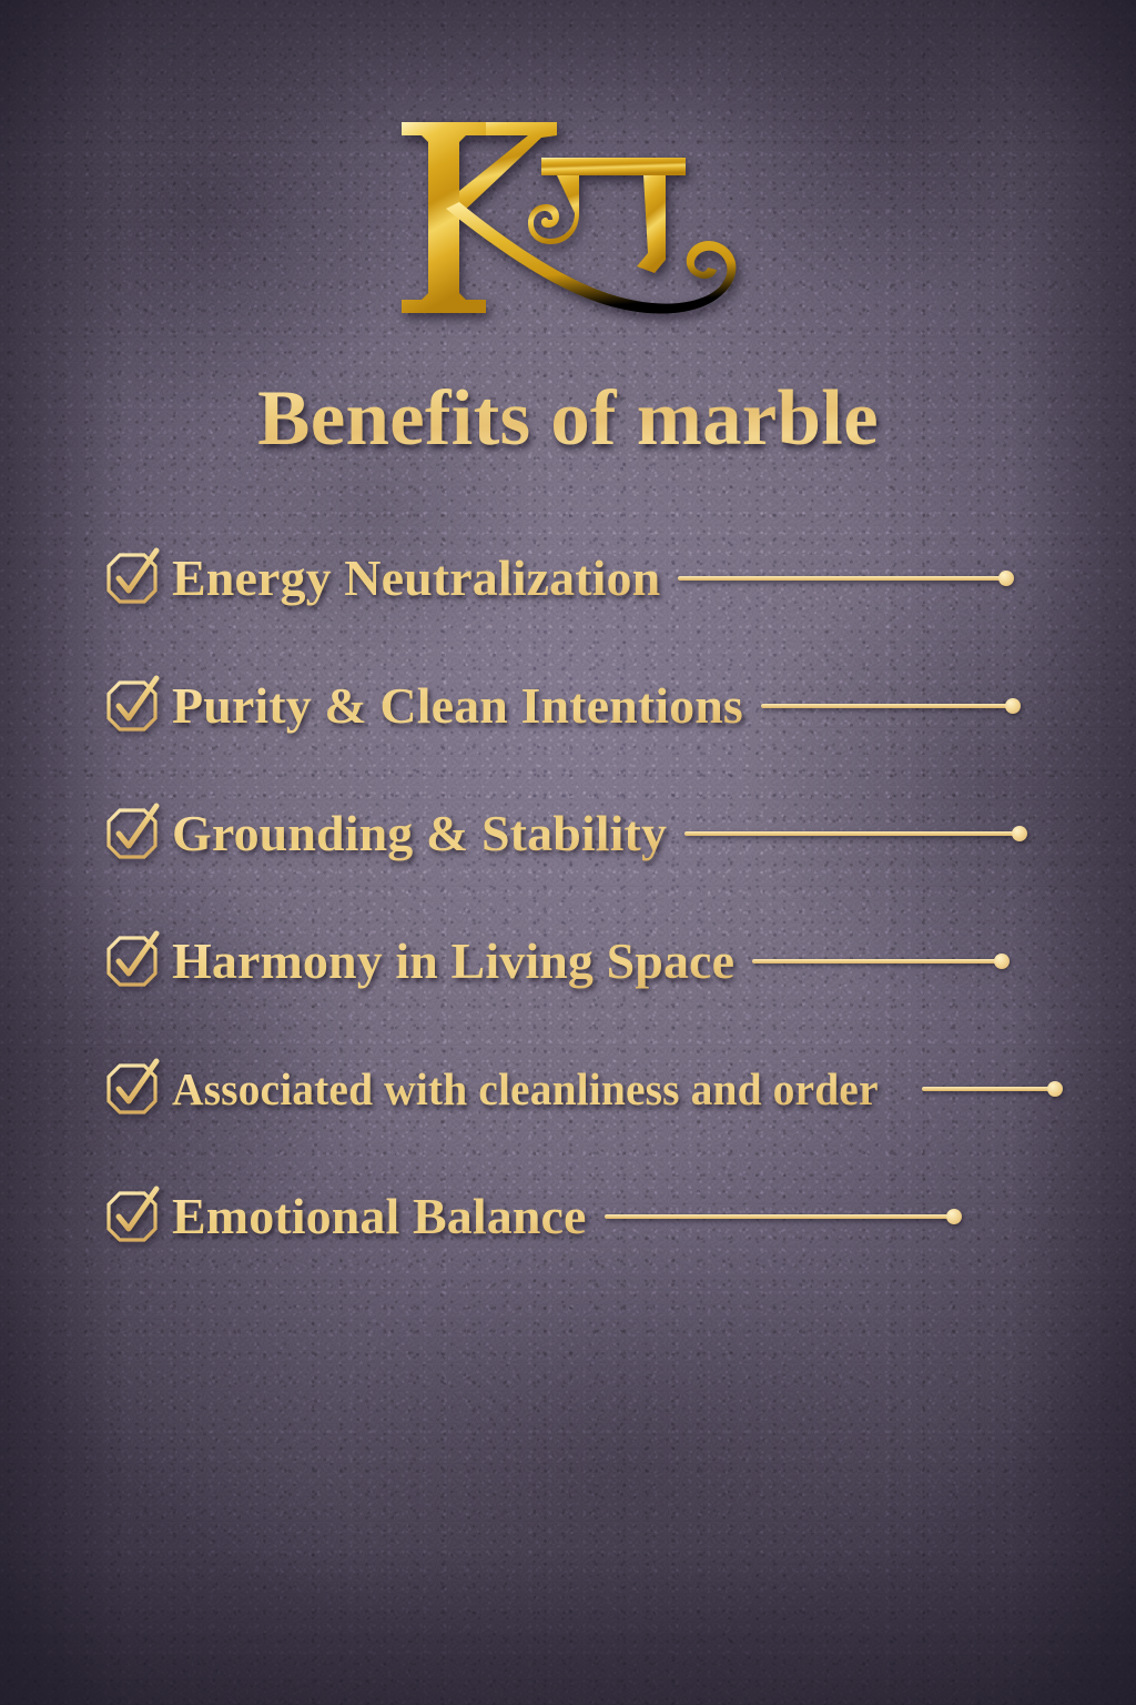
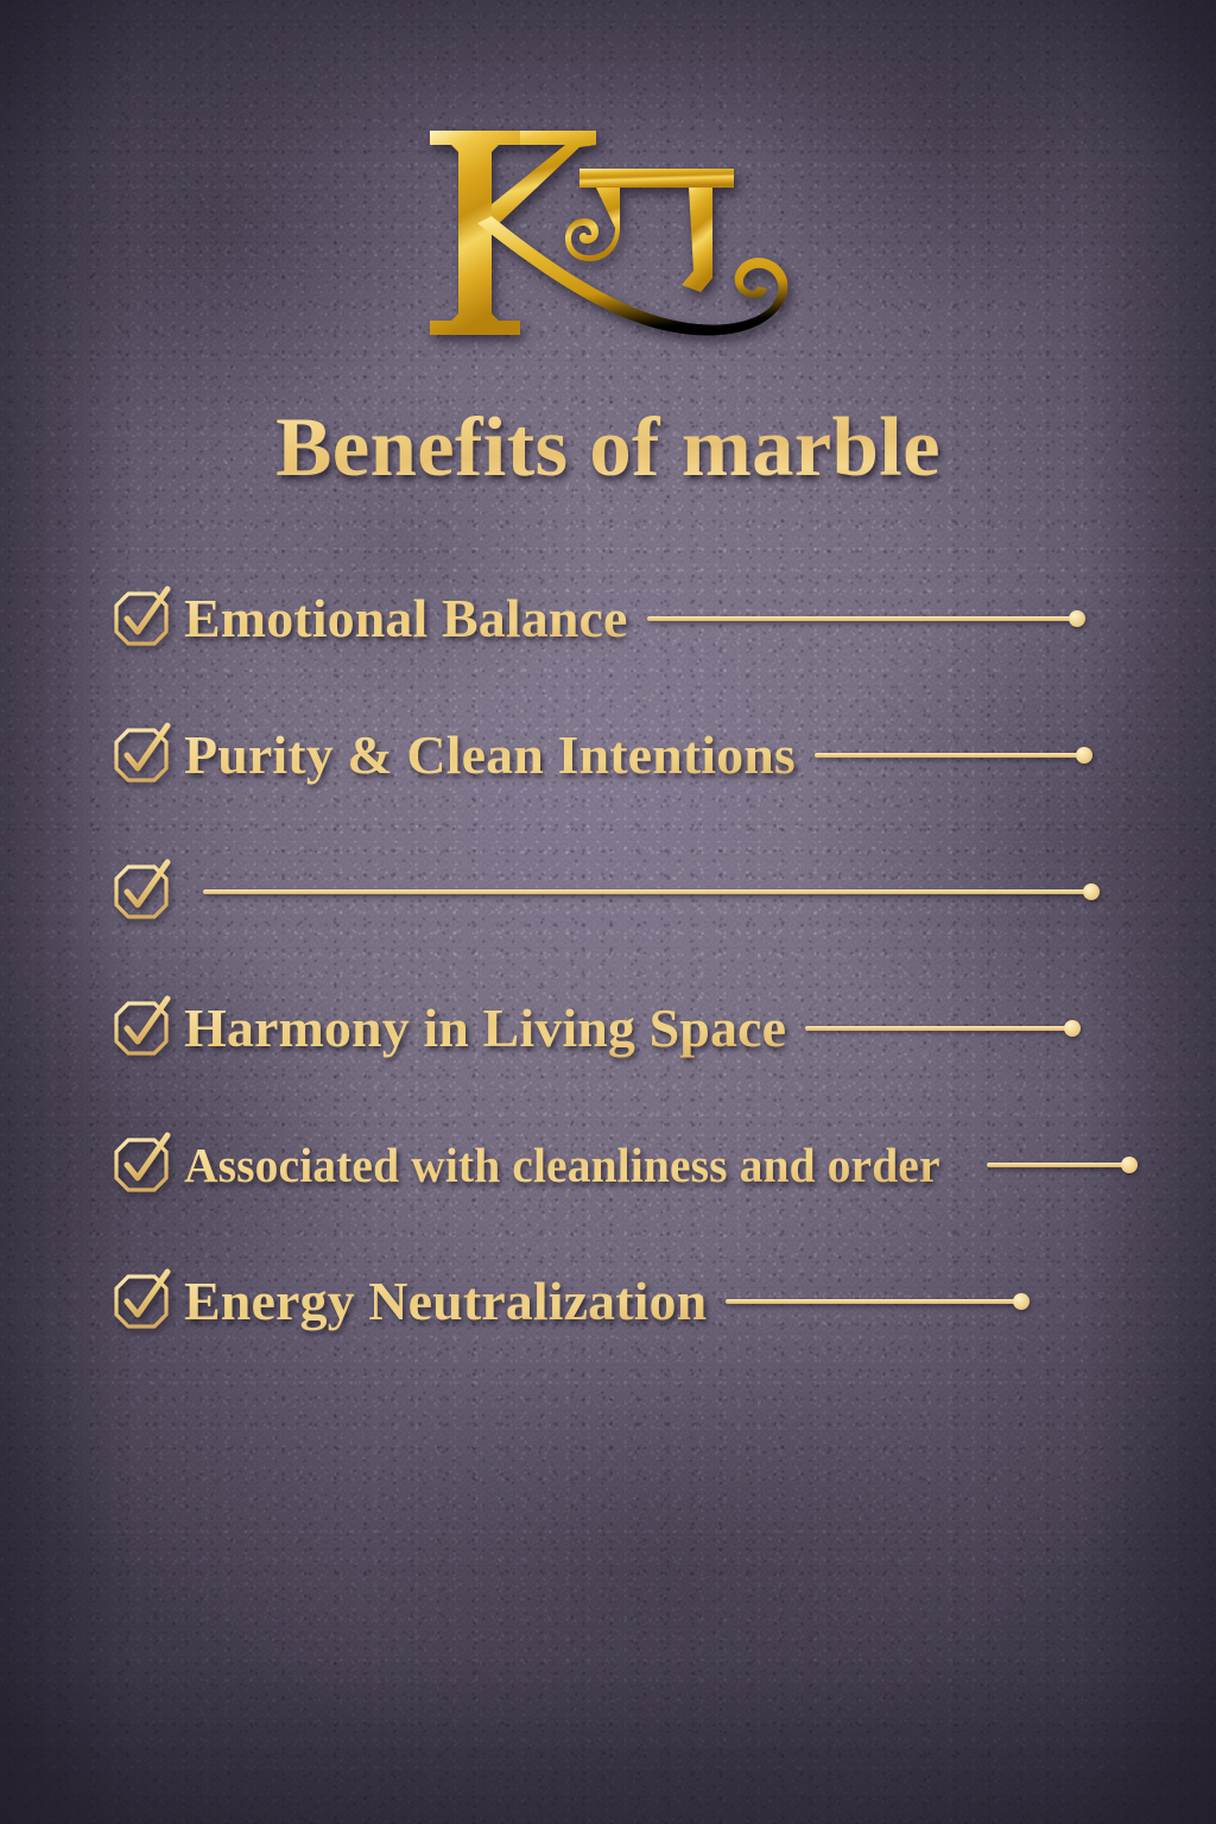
  Benefits of marble
- Energy Neutralization
+ Emotional Balance
  Purity & Clean Intentions
- Grounding & Stability
  Harmony in Living Space
  Associated with cleanliness and order
- Emotional Balance
+ Energy Neutralization
